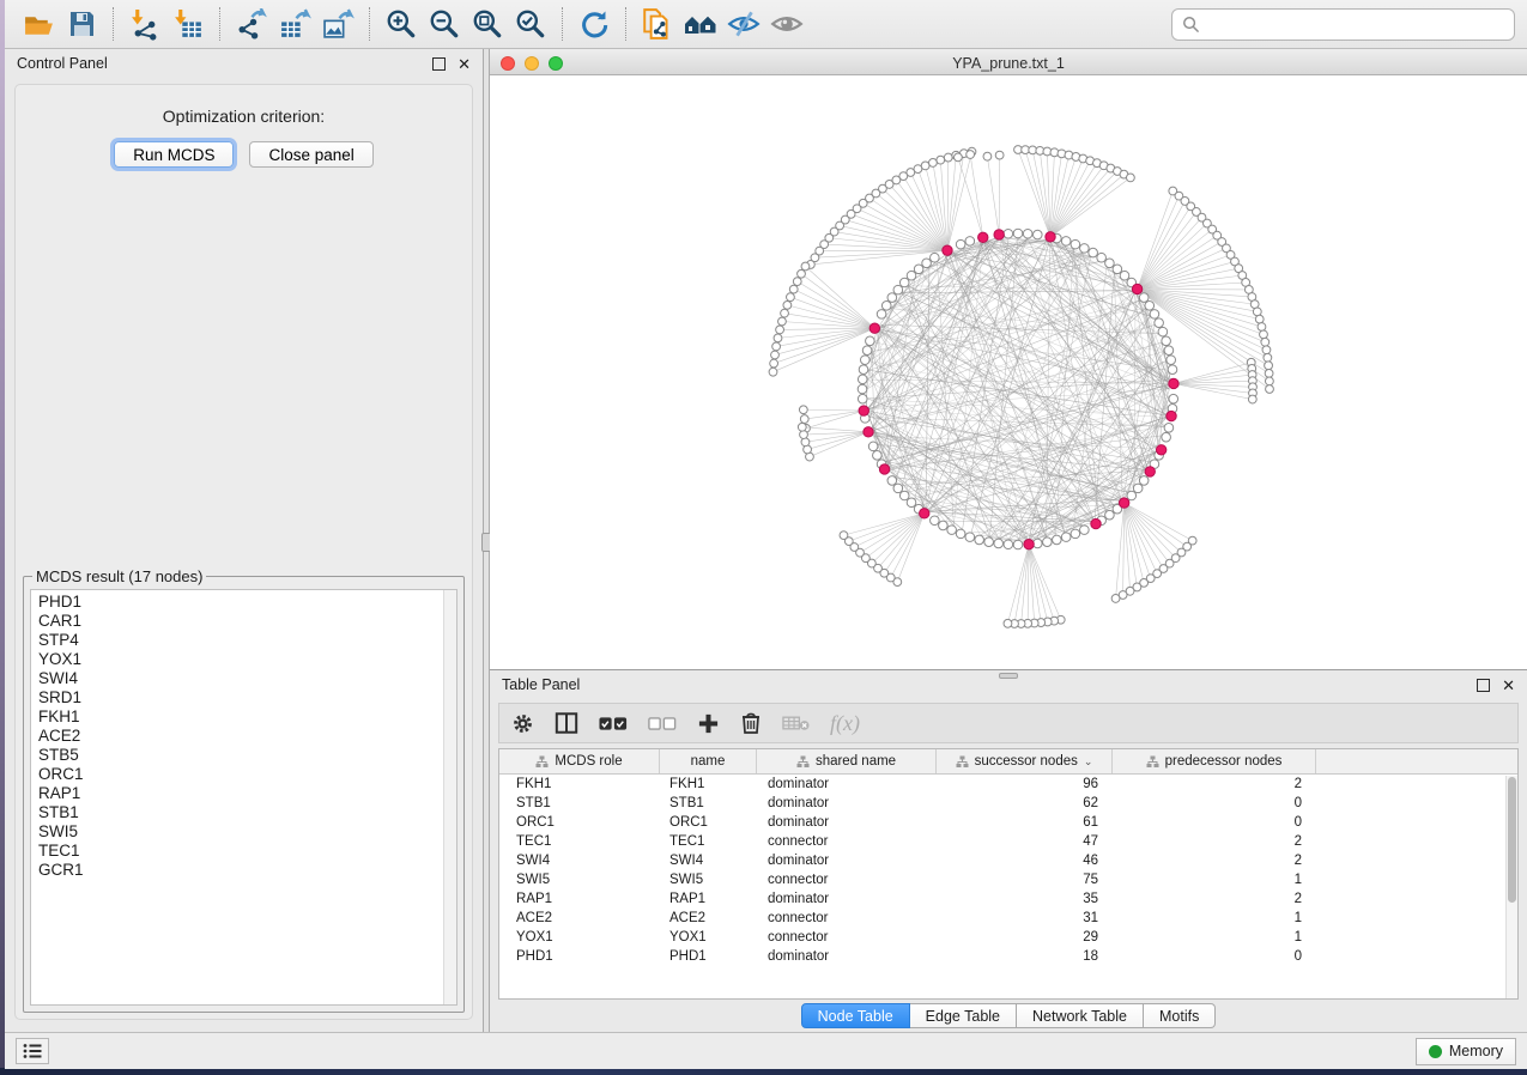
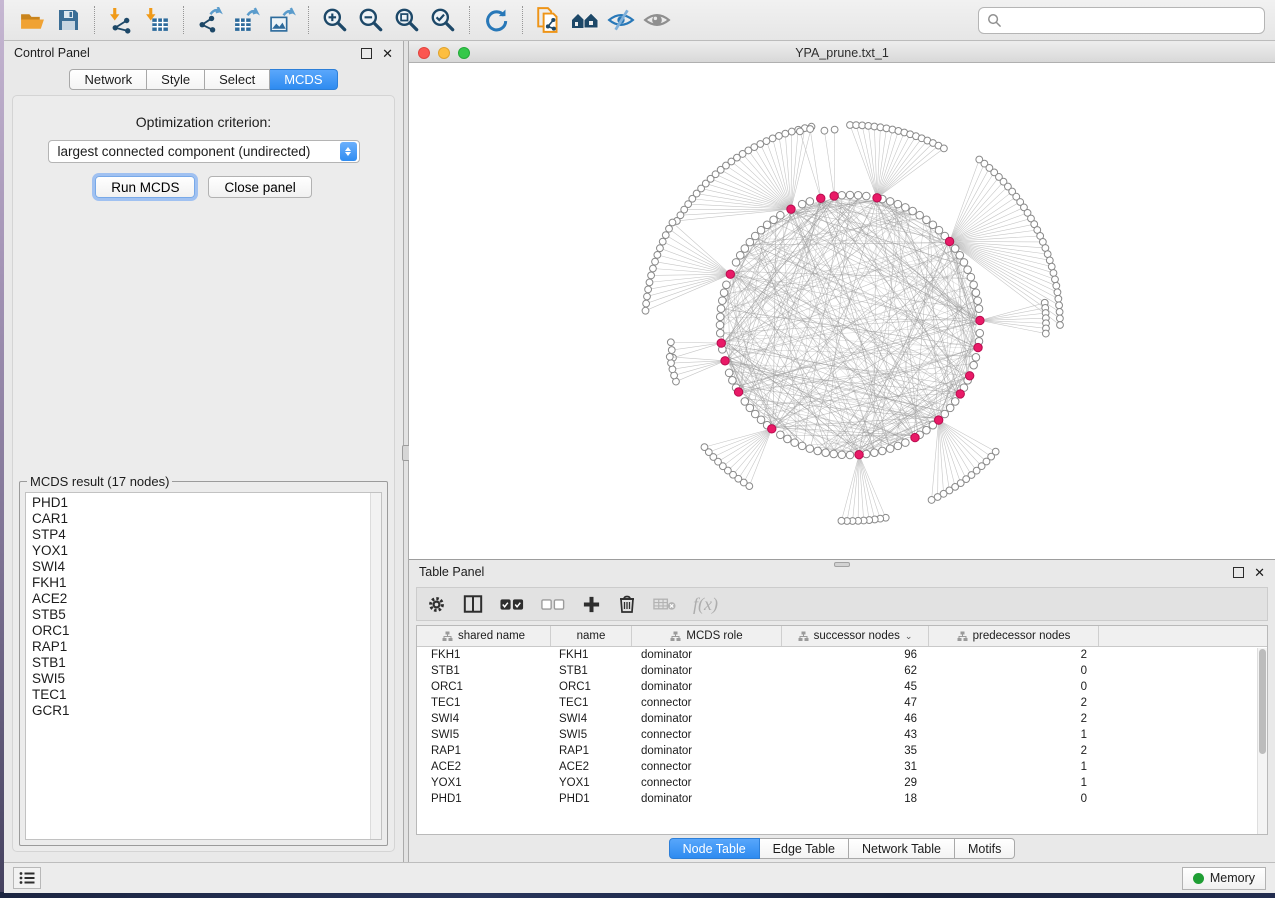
  Control Panel
  ✕
+ Network
+ Style
+ Select
+ MCDS
  Optimization criterion:
+ largest connected component (undirected)
  Run MCDS
  Close panel
  MCDS result (17 nodes)
  PHD1
  CAR1
  STP4
  YOX1
  SWI4
- SRD1
  FKH1
  ACE2
  STB5
  ORC1
  RAP1
  STB1
  SWI5
  TEC1
  GCR1
  YPA_prune.txt_1
  Table Panel
  ✕
  f(x)
- MCDS role
+ shared name
  name
- shared name
+ MCDS role
  successor nodes
  ⌄
  predecessor nodes
  FKH1
  FKH1
  dominator
  96
  2
  STB1
  STB1
  dominator
  62
  0
  ORC1
  ORC1
  dominator
- 61
+ 45
  0
  TEC1
  TEC1
  connector
  47
  2
  SWI4
  SWI4
  dominator
  46
  2
  SWI5
  SWI5
  connector
- 75
+ 43
  1
  RAP1
  RAP1
  dominator
  35
  2
  ACE2
  ACE2
  connector
  31
  1
  YOX1
  YOX1
  connector
  29
  1
  PHD1
  PHD1
  dominator
  18
  0
  Node Table
  Edge Table
  Network Table
  Motifs
  Memory
